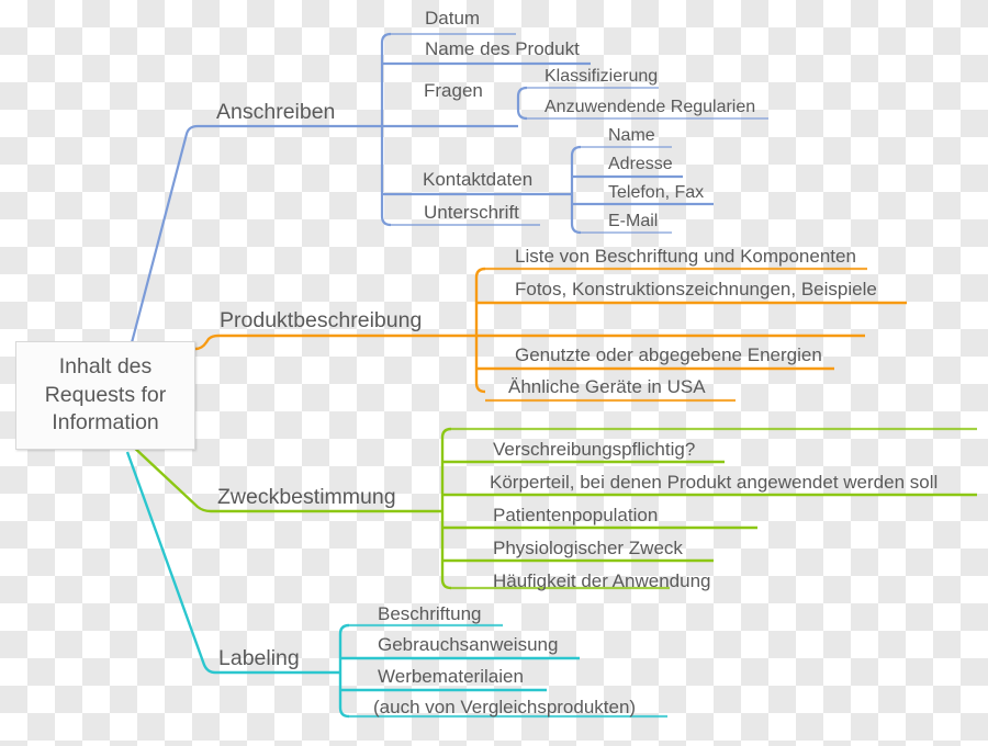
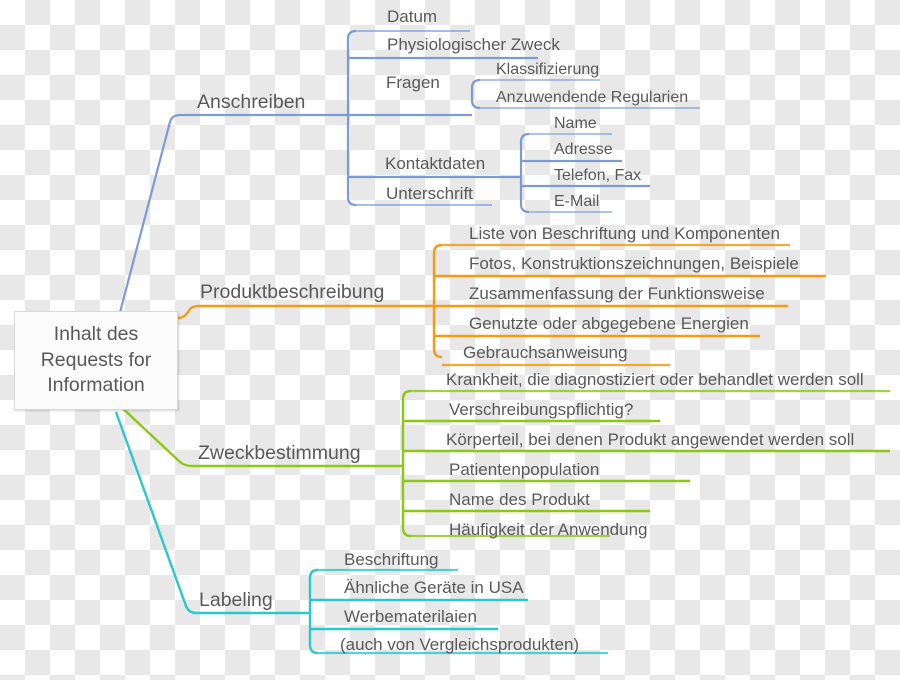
  Inhalt des
  Requests for
  Information
  Anschreiben
  Datum
- Name des Produkt
+ Physiologischer Zweck
  Fragen
  Klassifizierung
  Anzuwendende Regularien
  Kontaktdaten
  Name
  Adresse
  Telefon, Fax
  E-Mail
  Unterschrift
  Produktbeschreibung
  Liste von Beschriftung und Komponenten
  Fotos, Konstruktionszeichnungen, Beispiele
+ Zusammenfassung der Funktionsweise
  Genutzte oder abgegebene Energien
- Ähnliche Geräte in USA
+ Gebrauchsanweisung
  Zweckbestimmung
+ Krankheit, die diagnostiziert oder behandlet werden soll
  Verschreibungspflichtig?
  Körperteil, bei denen Produkt angewendet werden soll
  Patientenpopulation
- Physiologischer Zweck
+ Name des Produkt
  Häufigkeit der Anwendung
  Labeling
  Beschriftung
- Gebrauchsanweisung
+ Ähnliche Geräte in USA
  Werbematerilaien
  (auch von Vergleichsprodukten)
